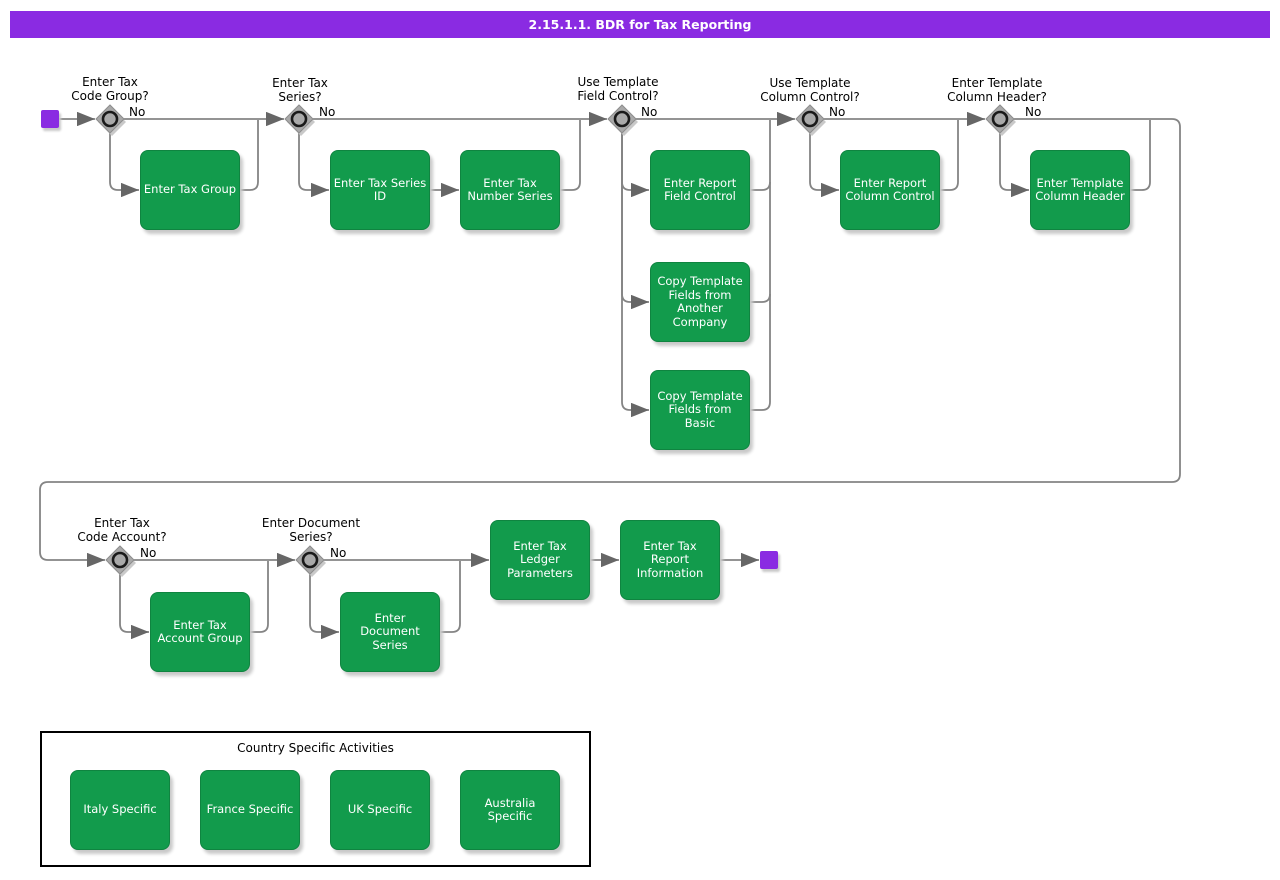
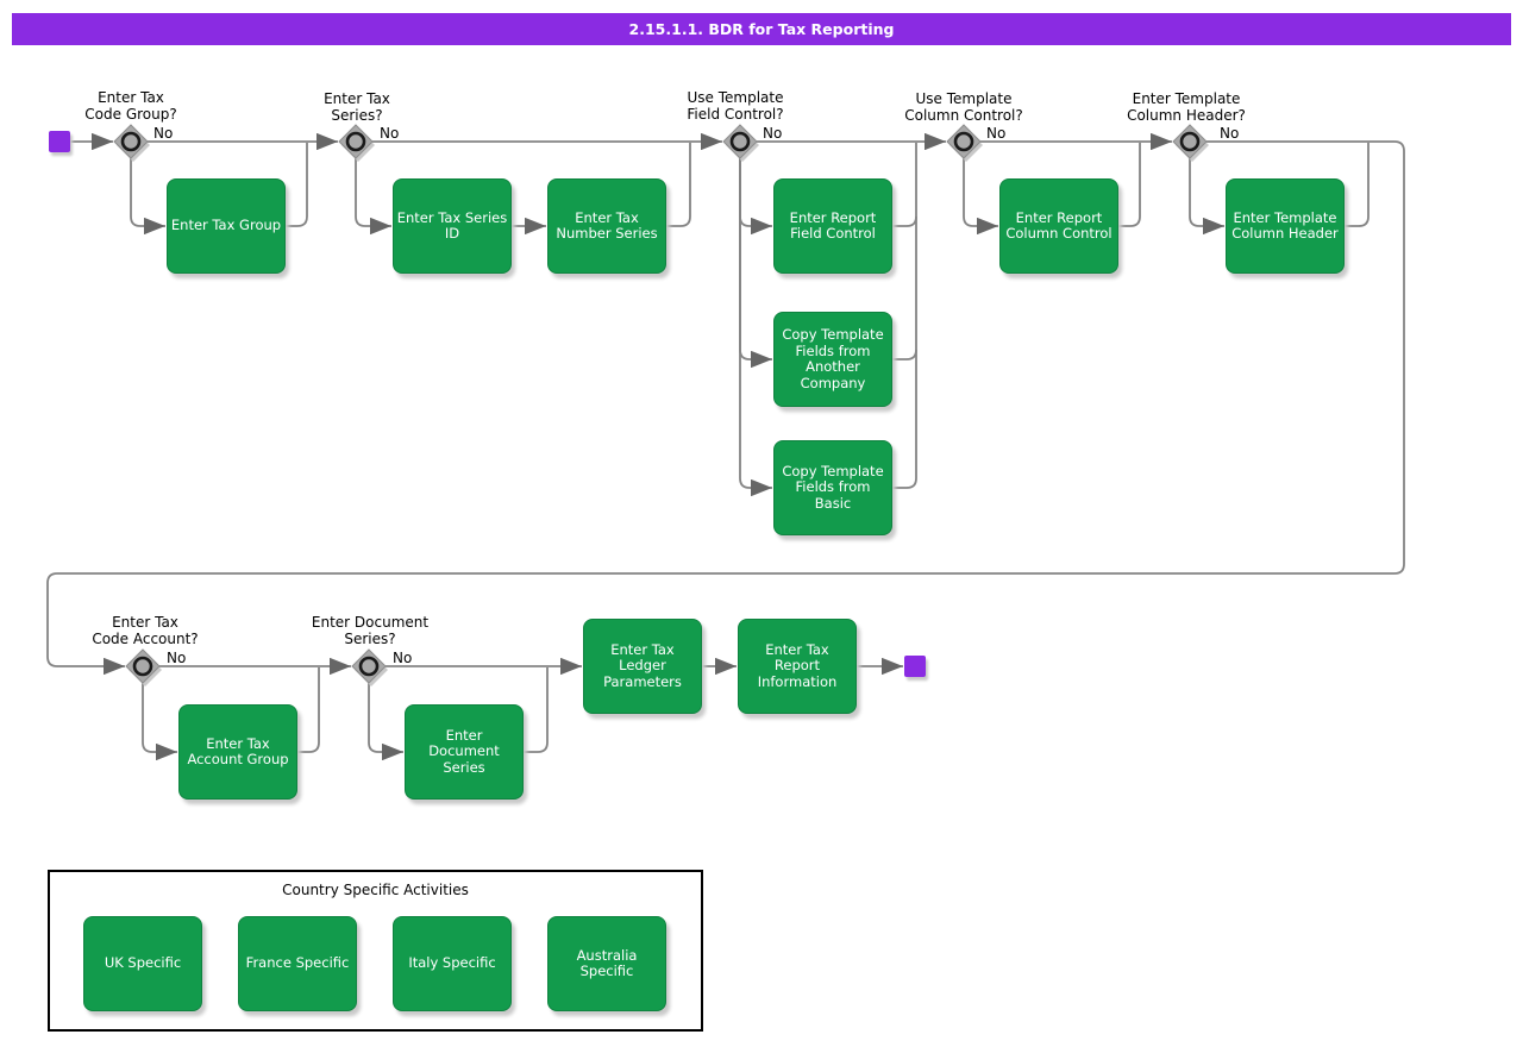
  2.15.1.1. BDR for Tax Reporting
  Enter Tax
  Code Group?
  Enter Tax
  Series?
  Use Template
  Field Control?
  Use Template
  Column Control?
  Enter Template
  Column Header?
  Enter Tax
  Code Account?
  Enter Document
  Series?
  No
  No
  No
  No
  No
  No
  No
  Enter Tax Group
  Enter Tax Series
  ID
  Enter Tax
  Number Series
  Enter Report
  Field Control
  Copy Template
  Fields from
  Another
  Company
  Copy Template
  Fields from
  Basic
  Enter Report
  Column Control
  Enter Template
  Column Header
  Enter Tax
  Account Group
  Enter Document
  Series
  Enter Tax
  Ledger
  Parameters
  Enter Tax
  Report
  Information
  Country Specific Activities
- Italy Specific
+ UK Specific
  France Specific
- UK Specific
+ Italy Specific
  Australia
  Specific
